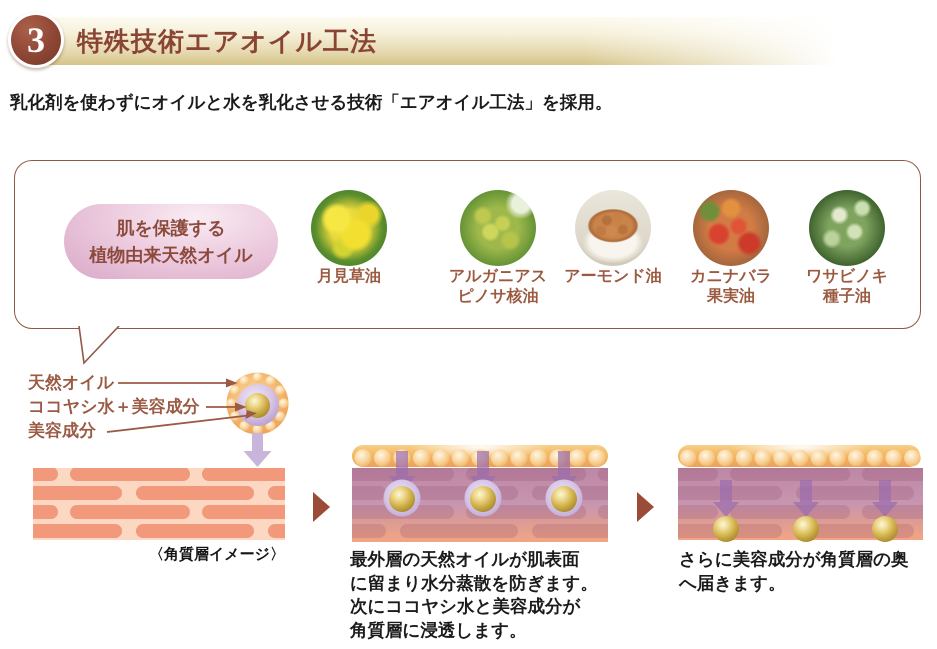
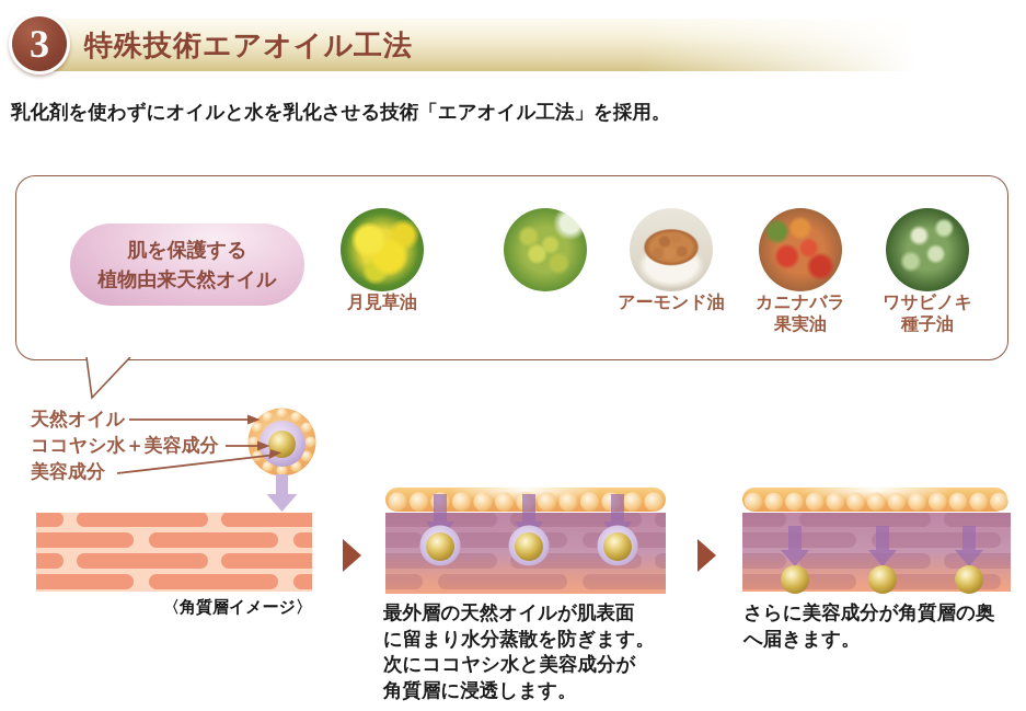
  特殊技術エアオイル工法
  3
  乳化剤を使わずにオイルと水を乳化させる技術「エアオイル工法」を採用。
  肌を保護する
  植物由来天然オイル
  月見草油
- アルガニアス
- ピノサ核油
  アーモンド油
  カニナバラ
  果実油
  ワサビノキ
  種子油
  天然オイル
  ココヤシ水＋美容成分
  美容成分
  〈角質層イメージ〉
  最外層の天然オイルが肌表面
  に留まり水分蒸散を防ぎます。
  次にココヤシ水と美容成分が
  角質層に浸透します。
  さらに美容成分が角質層の奥
  へ届きます。
